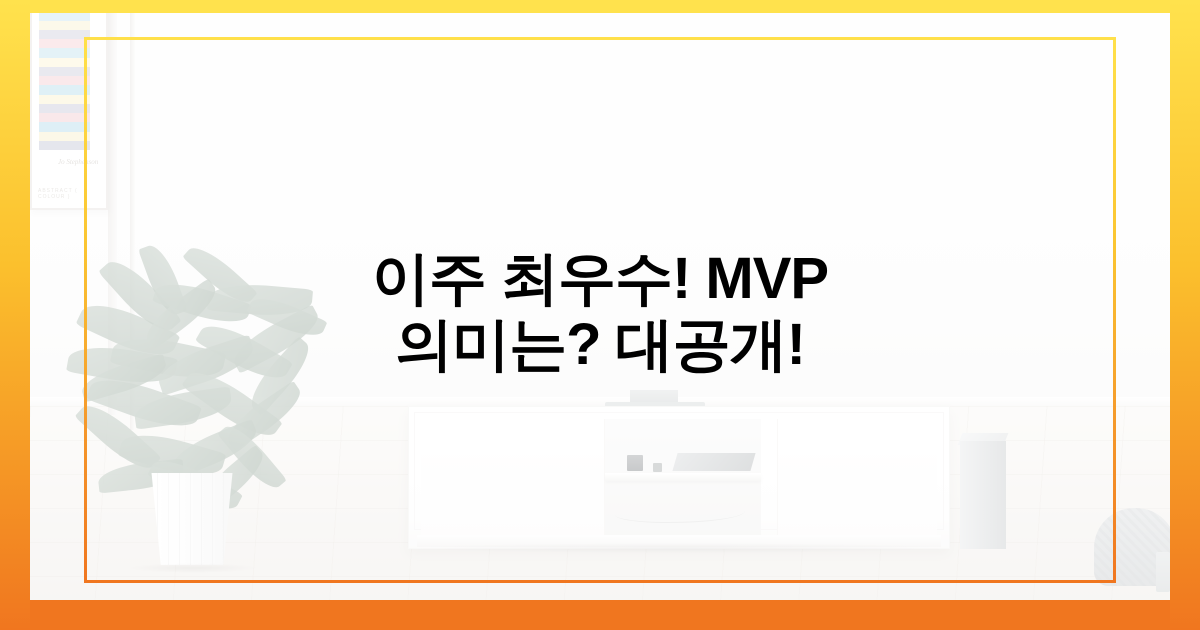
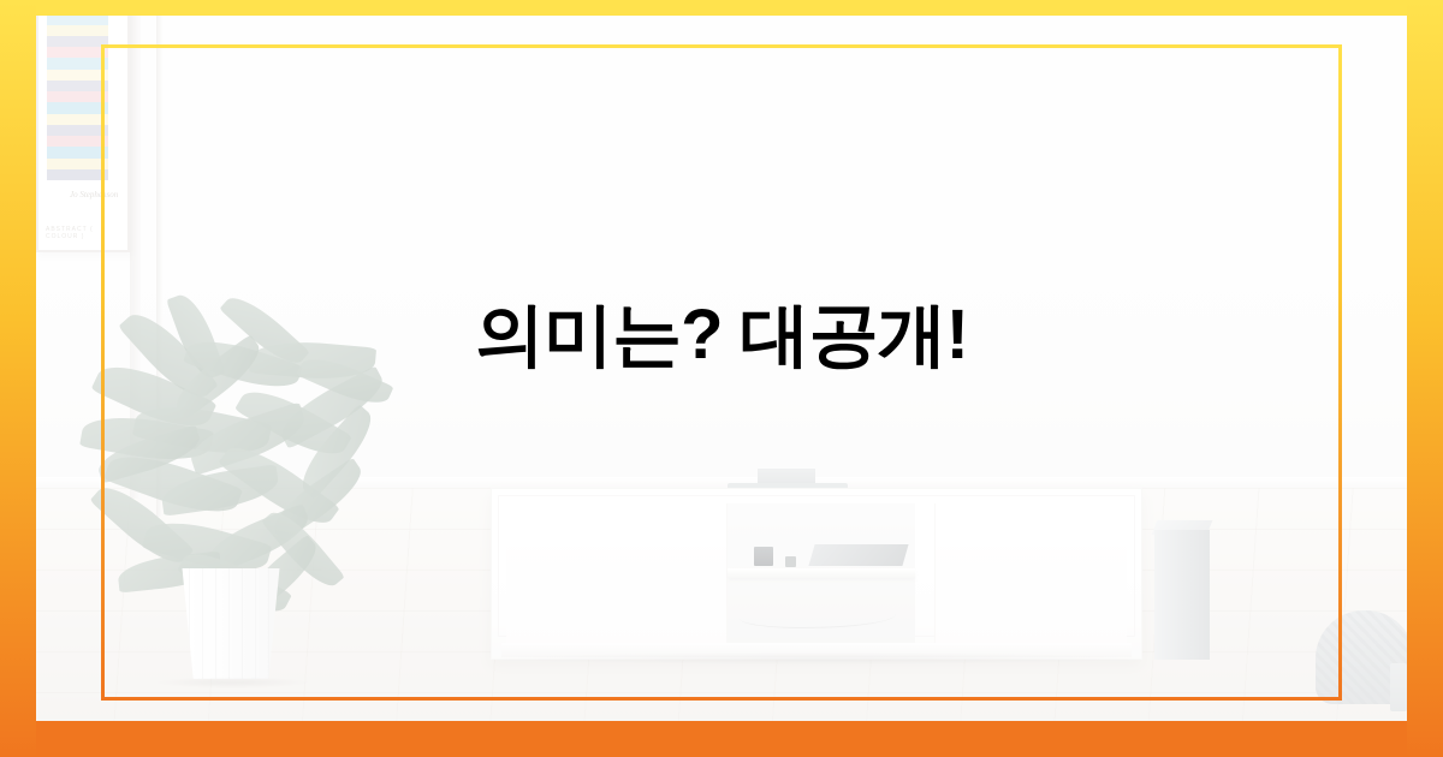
  Jo Stephenson
- 이주 최우수! MVP
  의미는? 대공개!
